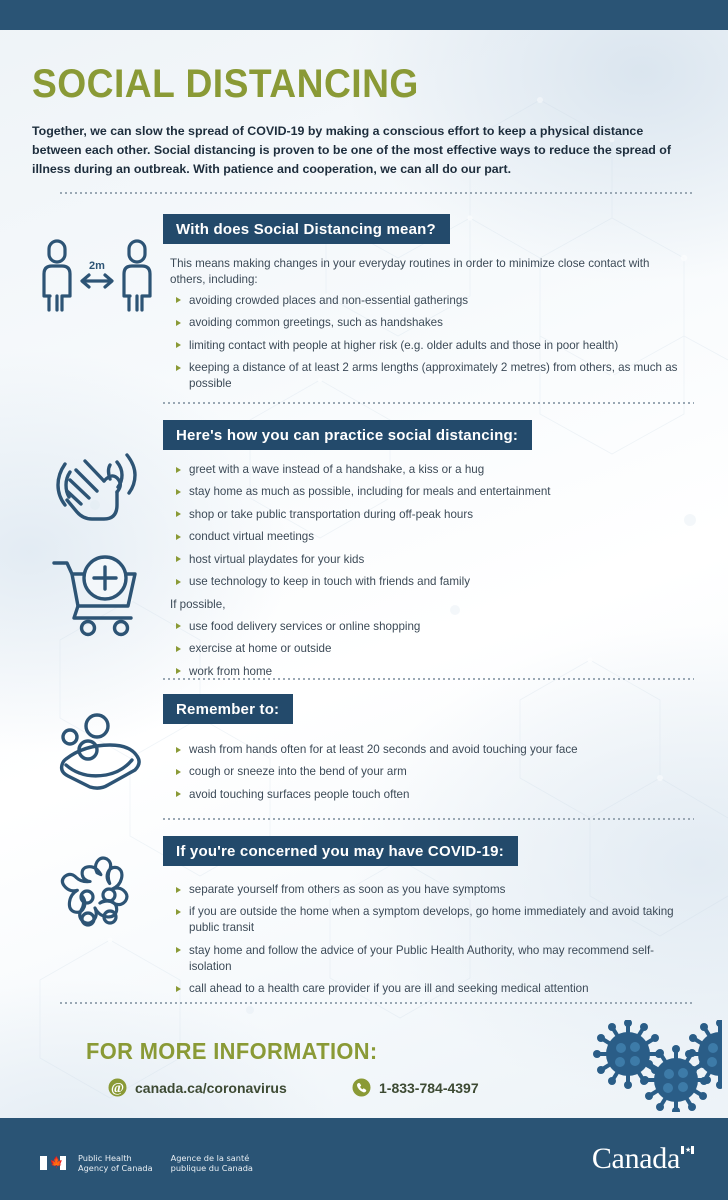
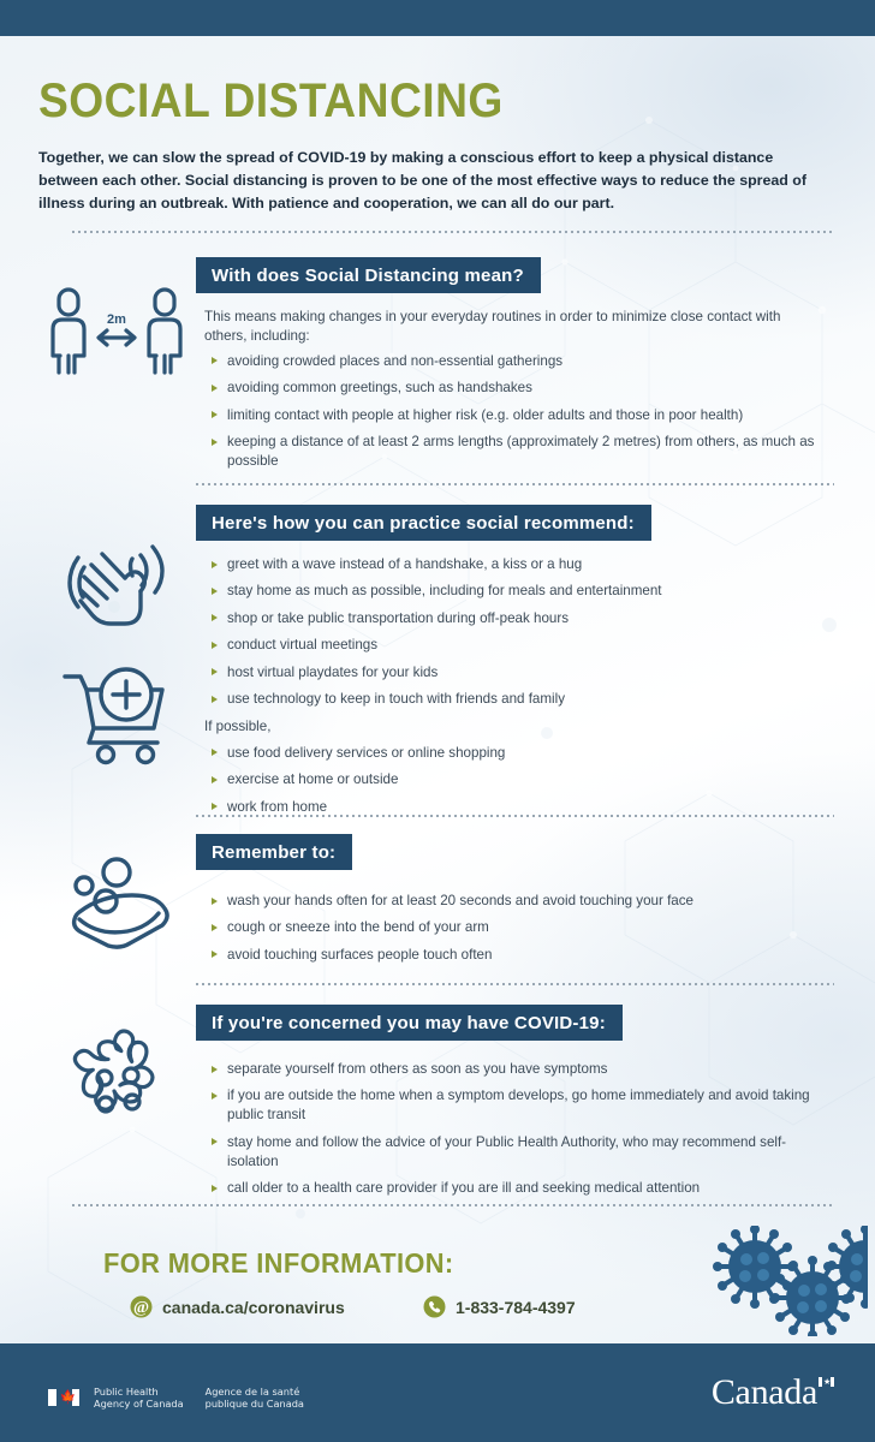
  SOCIAL DISTANCING
  Together, we can slow the spread of COVID-19 by making a conscious effort to keep a physical distance between each other. Social distancing is proven to be one of the most effective ways to reduce the spread of illness during an outbreak. With patience and cooperation, we can all do our part.
  2m
  With does Social Distancing mean?
  This means making changes in your everyday routines in order to minimize close contact with others, including:
  avoiding crowded places and non-essential gatherings
  avoiding common greetings, such as handshakes
  limiting contact with people at higher risk (e.g. older adults and those in poor health)
  keeping a distance of at least 2 arms lengths (approximately 2 metres) from others, as much as possible
- Here's how you can practice social distancing:
+ Here's how you can practice social recommend:
  greet with a wave instead of a handshake, a kiss or a hug
  stay home as much as possible, including for meals and entertainment
  shop or take public transportation during off-peak hours
  conduct virtual meetings
  host virtual playdates for your kids
  use technology to keep in touch with friends and family
  If possible,
  use food delivery services or online shopping
  exercise at home or outside
  work from home
  Remember to:
- wash from hands often for at least 20 seconds and avoid touching your face
+ wash your hands often for at least 20 seconds and avoid touching your face
  cough or sneeze into the bend of your arm
  avoid touching surfaces people touch often
  If you're concerned you may have COVID-19:
  separate yourself from others as soon as you have symptoms
  if you are outside the home when a symptom develops, go home immediately and avoid taking public transit
  stay home and follow the advice of your Public Health Authority, who may recommend self-isolation
- call ahead to a health care provider if you are ill and seeking medical attention
+ call older to a health care provider if you are ill and seeking medical attention
  FOR MORE INFORMATION:
  @
  canada.ca/coronavirus
  1-833-784-4397
  🍁
  Public Health
  Agency of Canada
  Agence de la santé
  publique du Canada
  Canada
  ★
